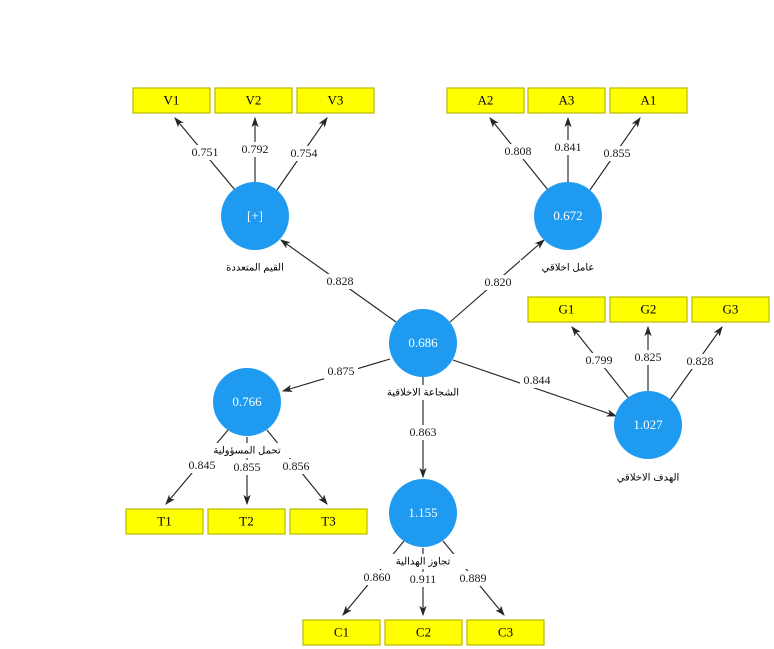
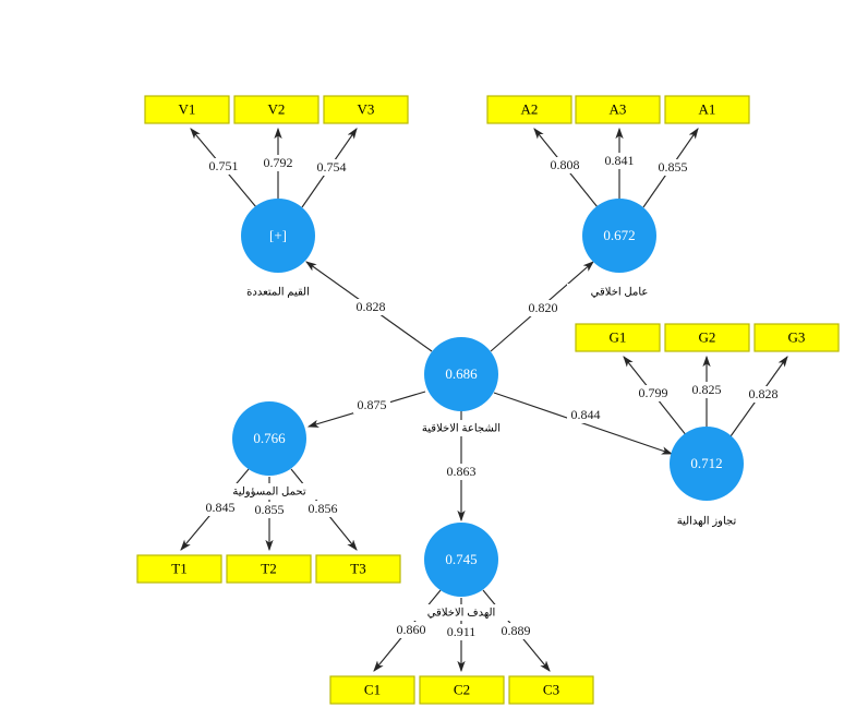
  V1
  V2
  V3
  A2
  A3
  A1
  G1
  G2
  G3
  T1
  T2
  T3
  C1
  C2
  C3
  [+]
  القيم المتعددة
  0.672
  عامل اخلاقي
  0.686
  الشجاعة الاخلاقية
  0.766
  تحمل المسؤولية
- 1.027
+ 0.712
- الهدف الاخلاقي
+ تجاوز الهدالية
- 1.155
+ 0.745
- تجاوز الهدالية
+ الهدف الاخلاقي
  0.751
  0.792
  0.754
  0.808
  0.841
  0.855
  0.799
  0.825
  0.828
  0.845
  0.855
  0.856
  0.860
  0.911
  0.889
  0.828
  0.820
  0.875
  0.844
  0.863
